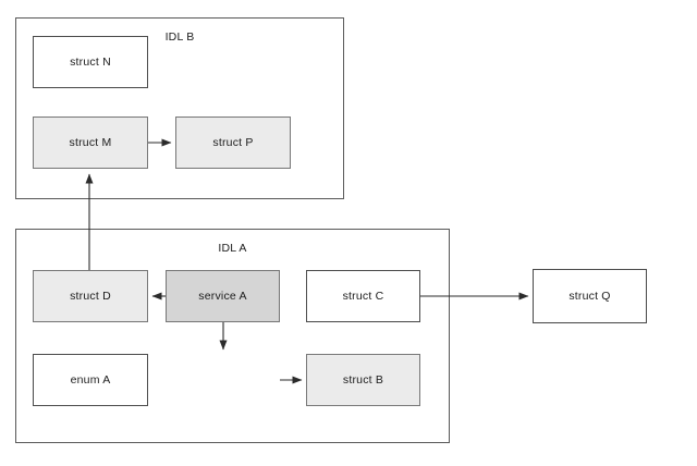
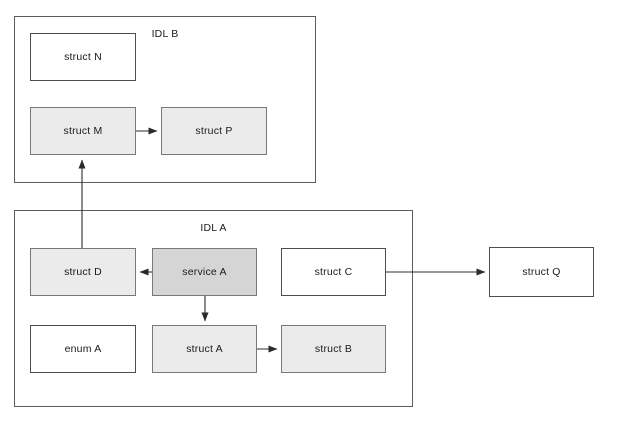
  IDL B
  IDL A
  struct N
  struct M
  struct P
  struct D
  service A
  struct C
  enum A
+ struct A
  struct B
  struct Q
